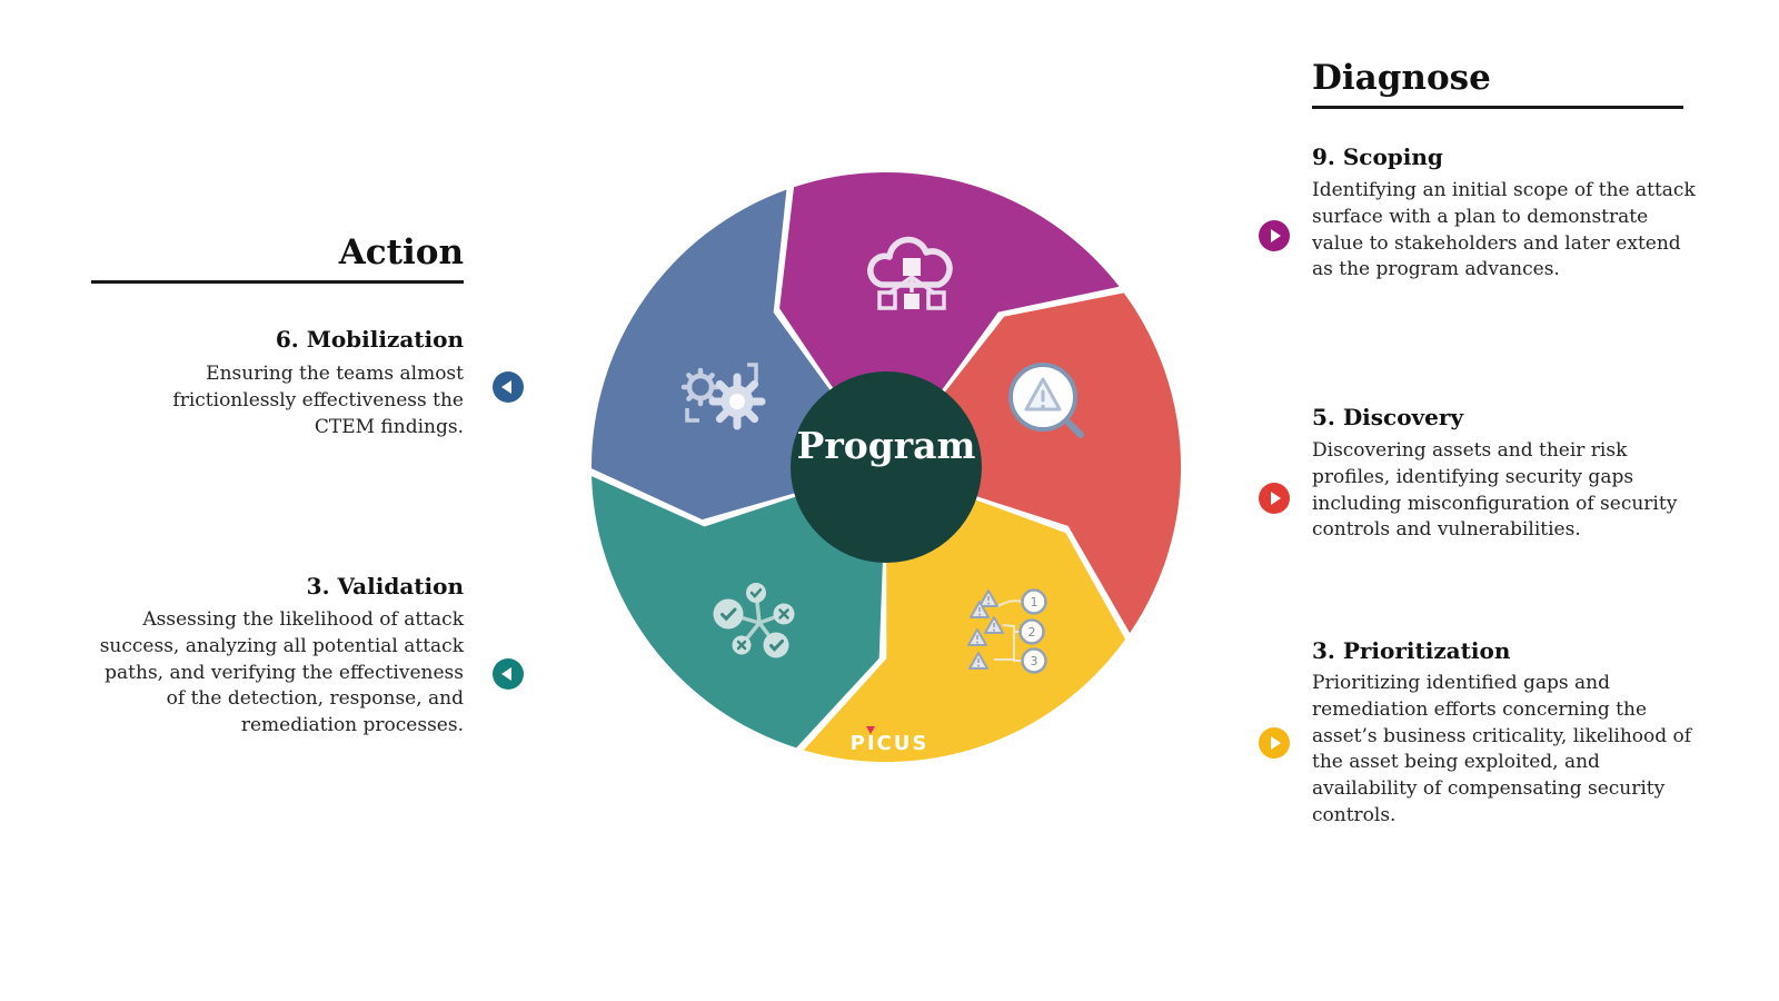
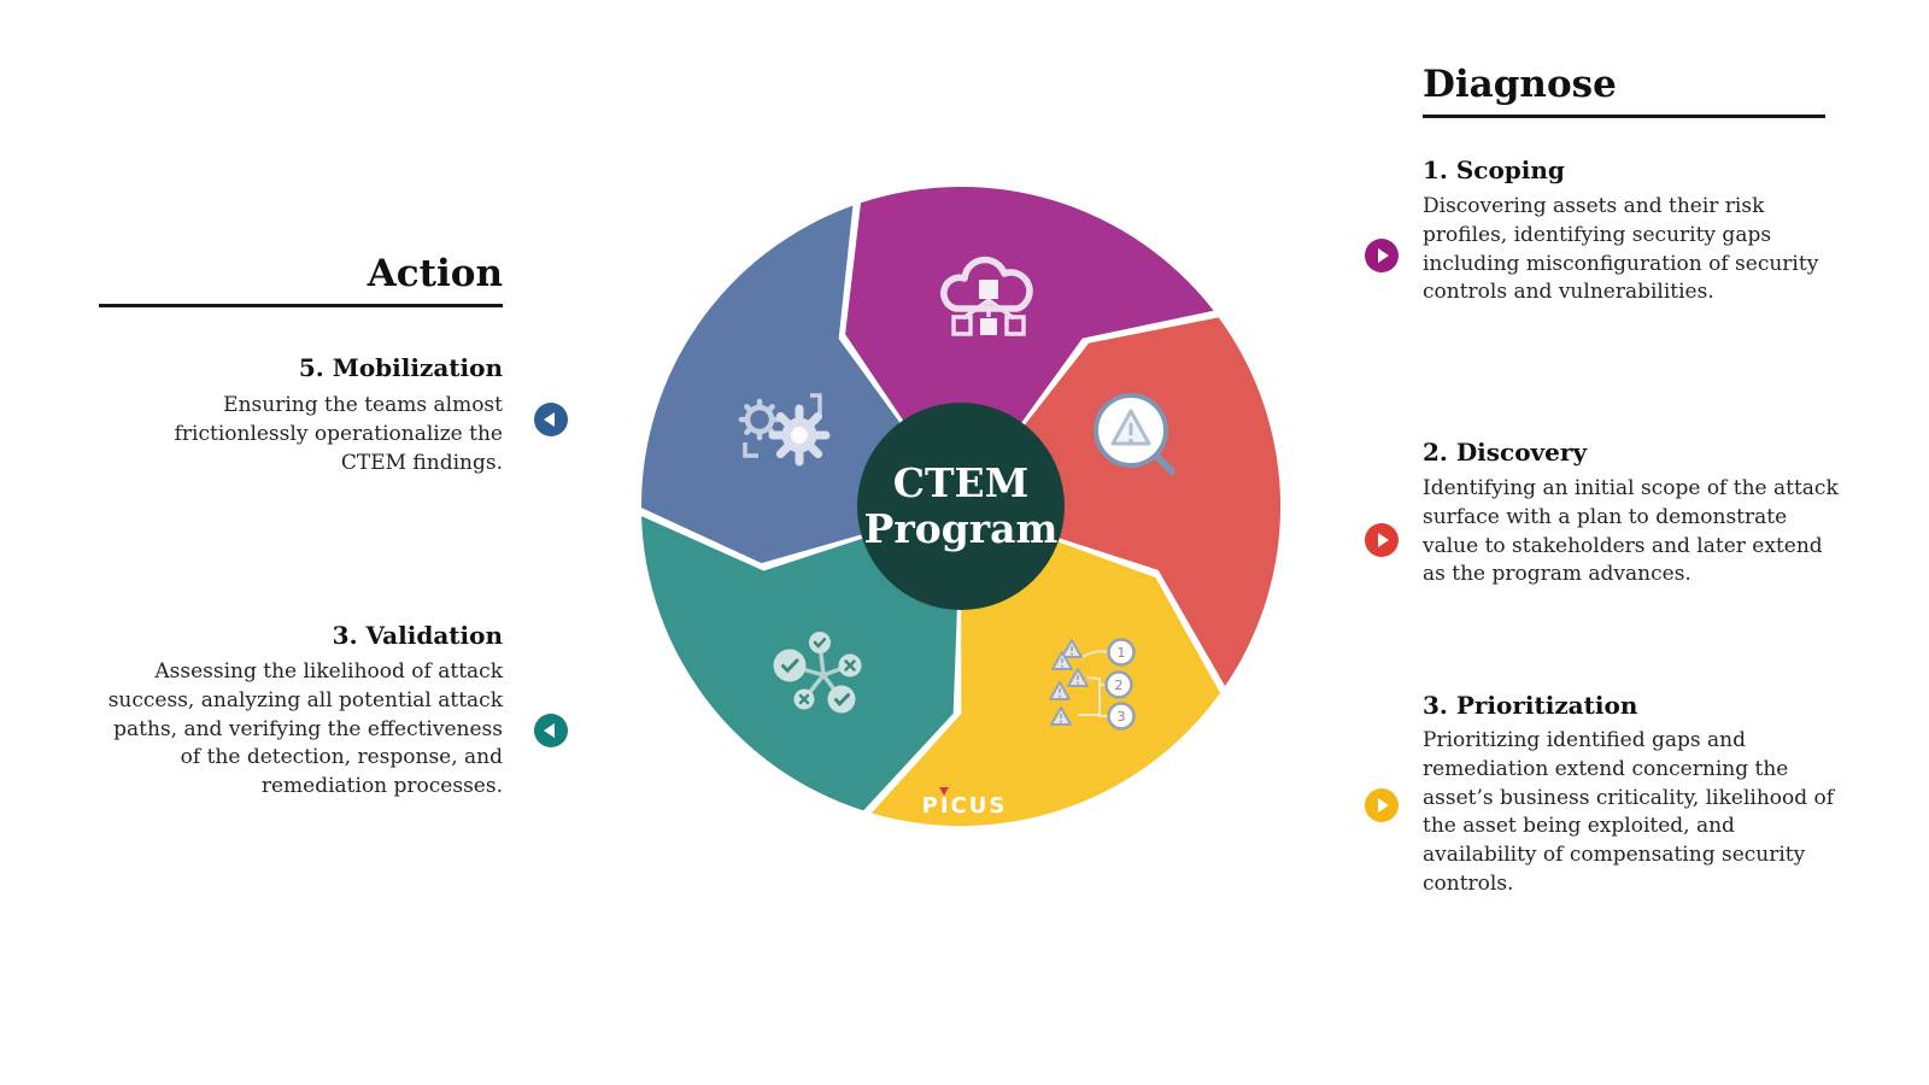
  Diagnose
- 9. Scoping
+ 1. Scoping
- Identifying an initial scope of the attack surface with a plan to demonstrate value to stakeholders and later extend as the program advances.
+ Discovering assets and their risk profiles, identifying security gaps including misconfiguration of security controls and vulnerabilities.
- 5. Discovery
+ 2. Discovery
- Discovering assets and their risk profiles, identifying security gaps including misconfiguration of security controls and vulnerabilities.
+ Identifying an initial scope of the attack surface with a plan to demonstrate value to stakeholders and later extend as the program advances.
  3. Prioritization
- Prioritizing identified gaps and remediation efforts concerning the asset’s business criticality, likelihood of the asset being exploited, and availability of compensating security controls.
+ Prioritizing identified gaps and remediation extend concerning the asset’s business criticality, likelihood of the asset being exploited, and availability of compensating security controls.
  Action
- 6. Mobilization
+ 5. Mobilization
- Ensuring the teams almost frictionlessly effectiveness the CTEM findings.
+ Ensuring the teams almost frictionlessly operationalize the CTEM findings.
  3. Validation
  Assessing the likelihood of attack success, analyzing all potential attack paths, and verifying the effectiveness of the detection, response, and remediation processes.
  1
  2
  3
+ CTEM
  Program
  PICUS
